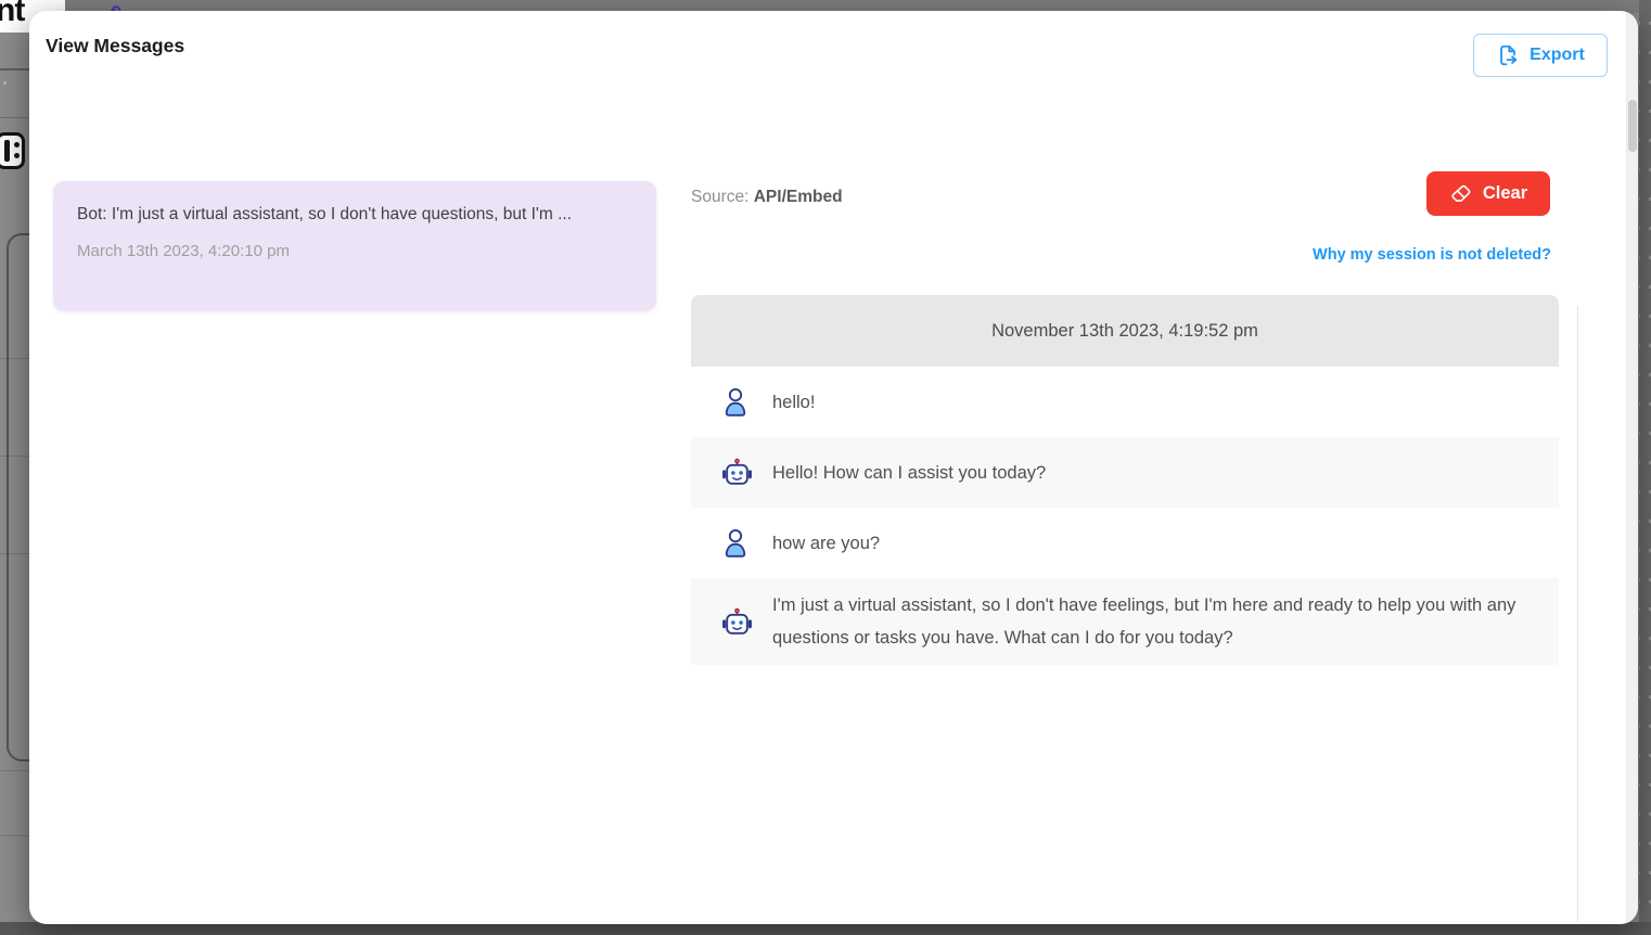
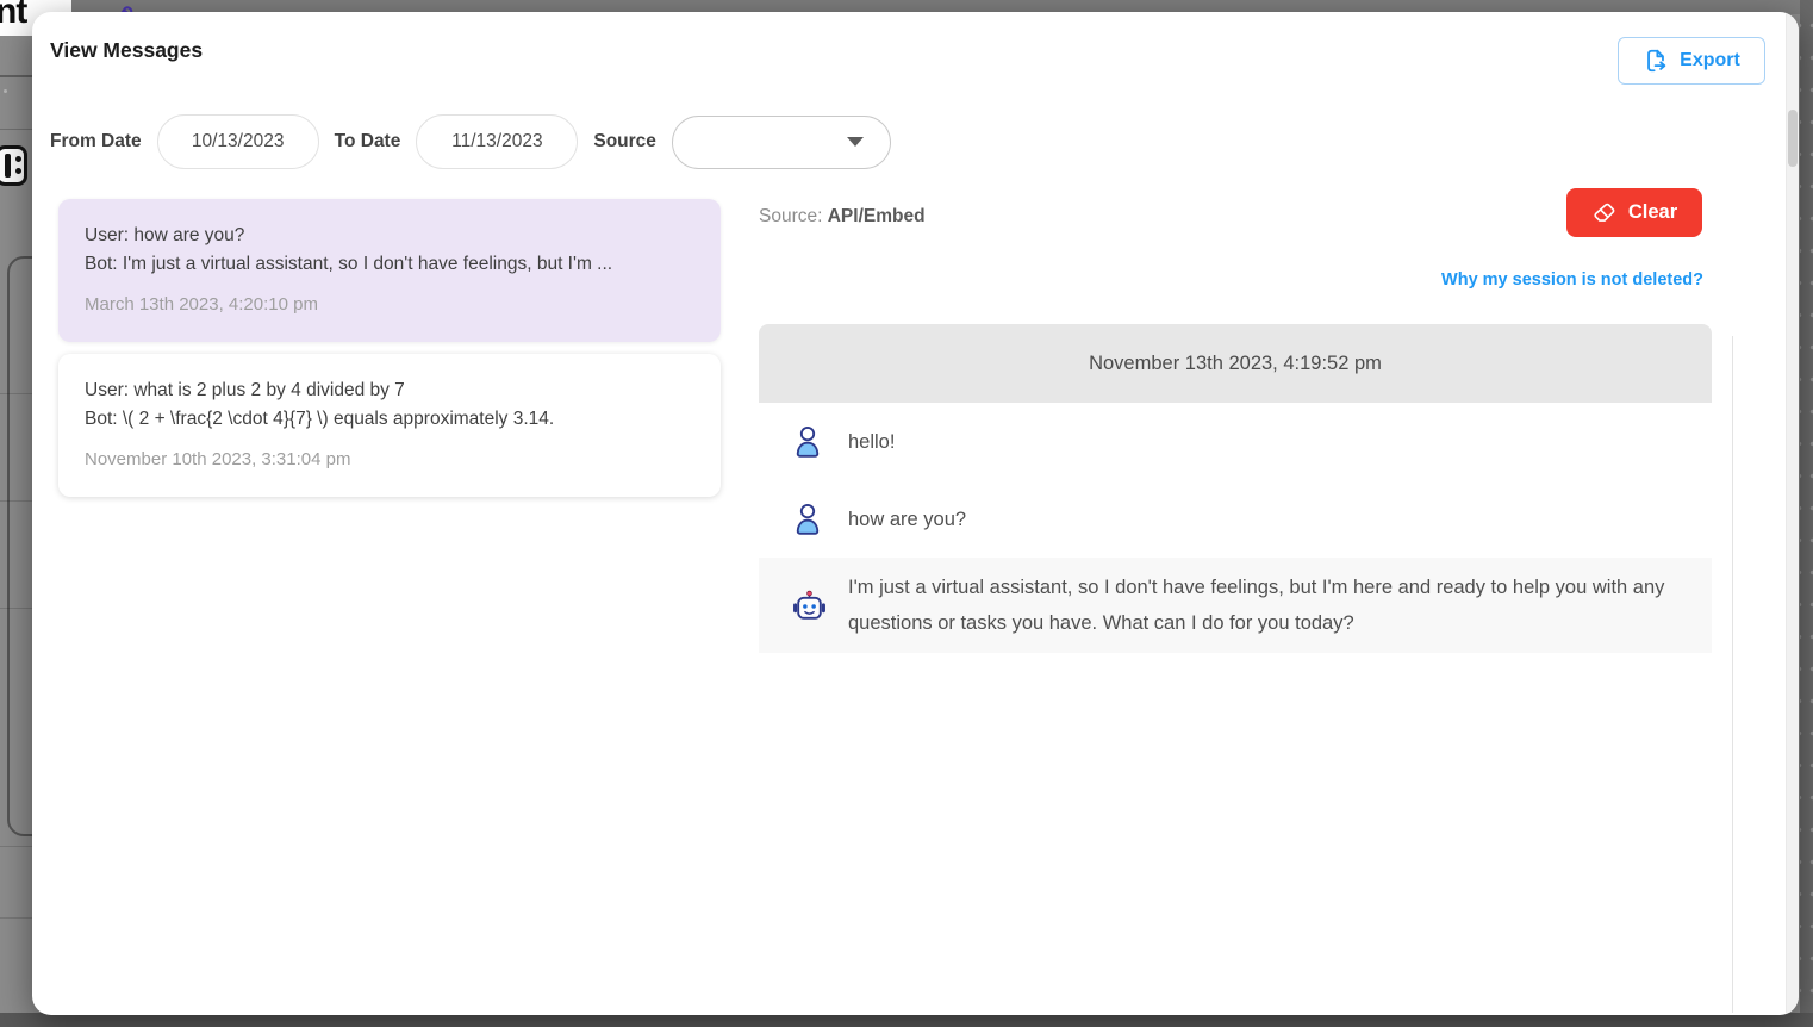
  nt
  View Messages
  Export
+ From Date
+ 10/13/2023
+ To Date
+ 11/13/2023
+ Source
+ User: how are you?
- Bot: I'm just a virtual assistant, so I don't have questions, but I'm ...
+ Bot: I'm just a virtual assistant, so I don't have feelings, but I'm ...
  March 13th 2023, 4:20:10 pm
+ User: what is 2 plus 2 by 4 divided by 7
+ Bot: \( 2 + \frac{2 \cdot 4}{7} \) equals approximately 3.14.
+ November 10th 2023, 3:31:04 pm
  Source: API/Embed
  Clear
  Why my session is not deleted?
  November 13th 2023, 4:19:52 pm
  hello!
- Hello! How can I assist you today?
  how are you?
  I'm just a virtual assistant, so I don't have feelings, but I'm here and ready to help you with any questions or tasks you have. What can I do for you today?
